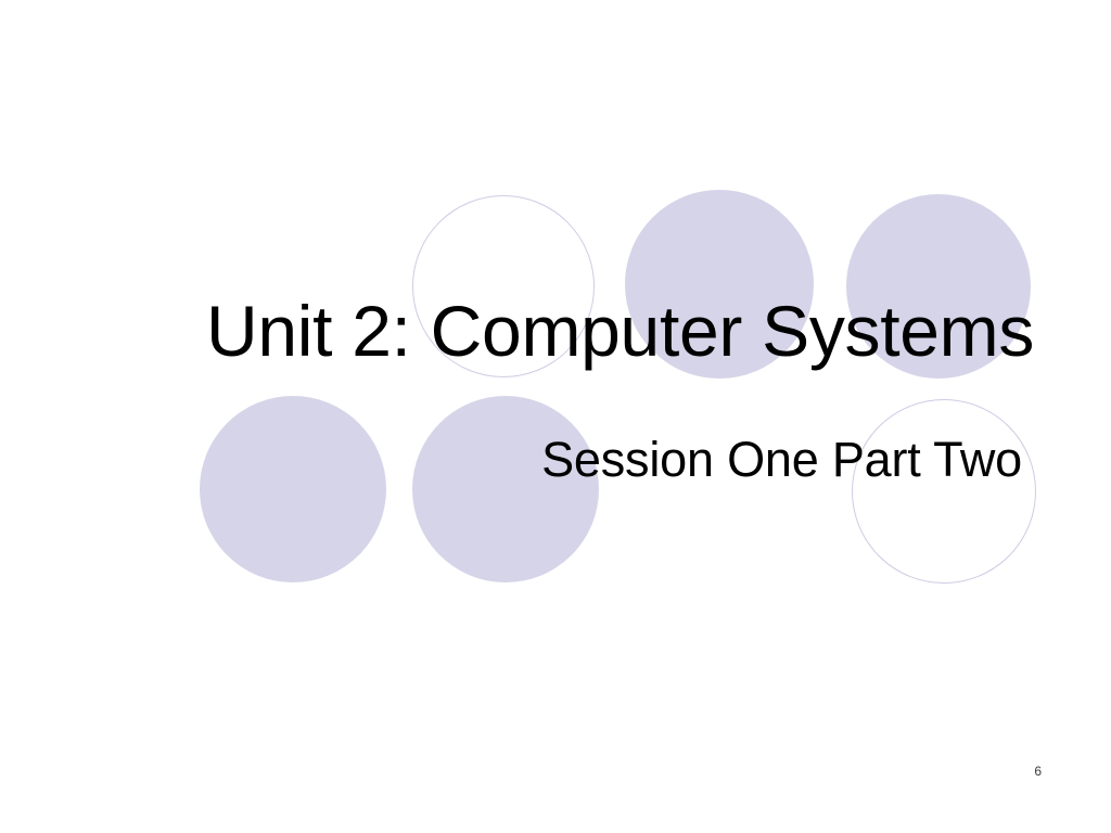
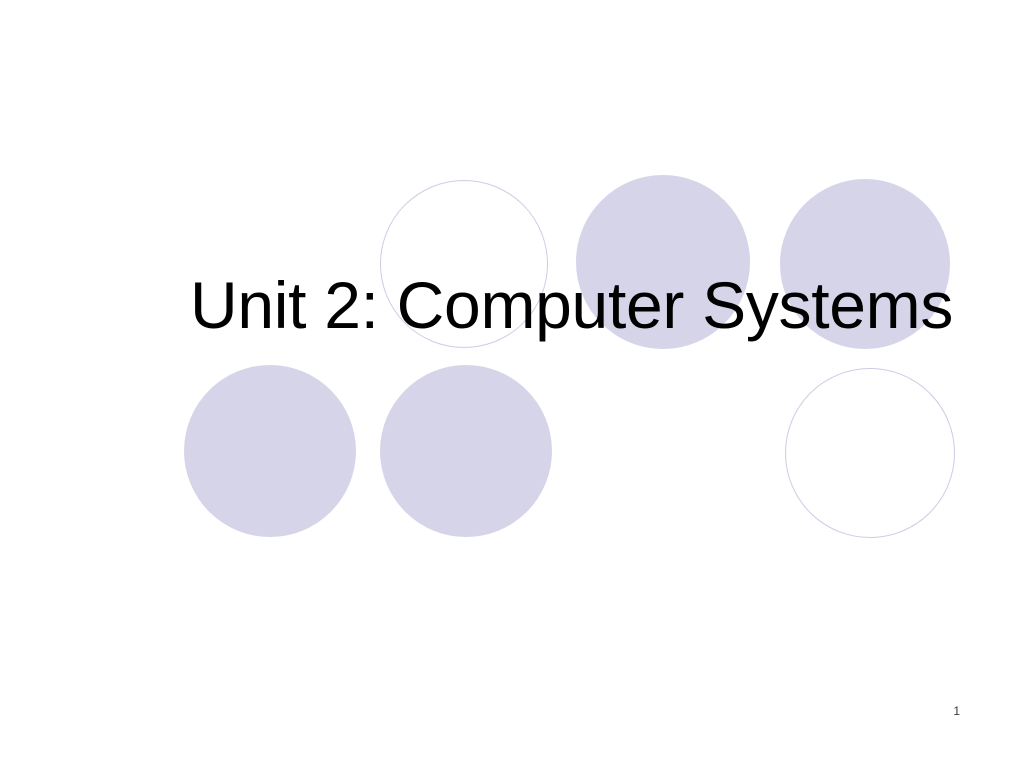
  Unit 2: Computer Systems
- Session One Part Two
- 6
+ 1
